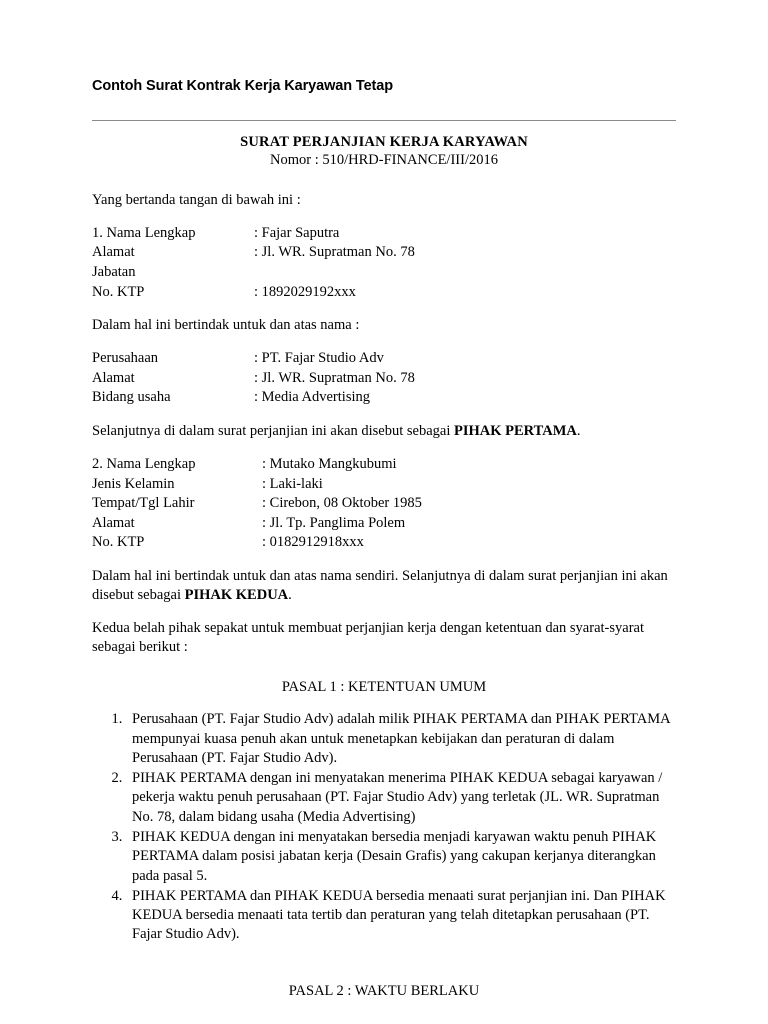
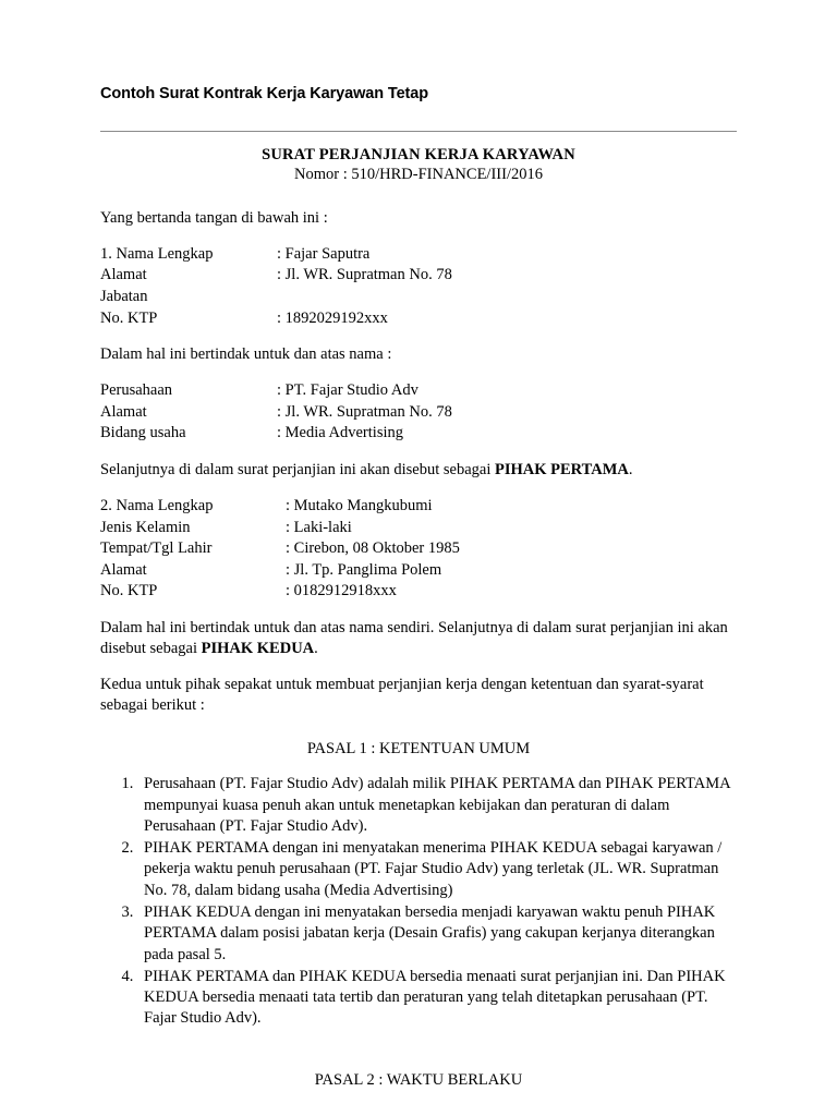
  Contoh Surat Kontrak Kerja Karyawan Tetap
  SURAT PERJANJIAN KERJA KARYAWAN
  Nomor : 510/HRD-FINANCE/III/2016
  Yang bertanda tangan di bawah ini :
  1. Nama Lengkap
  : Fajar Saputra
  Alamat
  : Jl. WR. Supratman No. 78
  Jabatan
  No. KTP
  : 1892029192xxx
  Dalam hal ini bertindak untuk dan atas nama :
  Perusahaan
  : PT. Fajar Studio Adv
  Alamat
  : Jl. WR. Supratman No. 78
  Bidang usaha
  : Media Advertising
  Selanjutnya di dalam surat perjanjian ini akan disebut sebagai PIHAK PERTAMA.
  2. Nama Lengkap
  : Mutako Mangkubumi
  Jenis Kelamin
  : Laki-laki
  Tempat/Tgl Lahir
  : Cirebon, 08 Oktober 1985
  Alamat
  : Jl. Tp. Panglima Polem
  No. KTP
  : 0182912918xxx
  Dalam hal ini bertindak untuk dan atas nama sendiri. Selanjutnya di dalam surat perjanjian ini akan disebut sebagai PIHAK KEDUA.
- Kedua belah pihak sepakat untuk membuat perjanjian kerja dengan ketentuan dan syarat-syarat sebagai berikut :
+ Kedua untuk pihak sepakat untuk membuat perjanjian kerja dengan ketentuan dan syarat-syarat sebagai berikut :
  PASAL 1 : KETENTUAN UMUM
  Perusahaan (PT. Fajar Studio Adv) adalah milik PIHAK PERTAMA dan PIHAK PERTAMA mempunyai kuasa penuh akan untuk menetapkan kebijakan dan peraturan di dalam Perusahaan (PT. Fajar Studio Adv).
  PIHAK PERTAMA dengan ini menyatakan menerima PIHAK KEDUA sebagai karyawan / pekerja waktu penuh perusahaan (PT. Fajar Studio Adv) yang terletak (JL. WR. Supratman No. 78, dalam bidang usaha (Media Advertising)
  PIHAK KEDUA dengan ini menyatakan bersedia menjadi karyawan waktu penuh PIHAK PERTAMA dalam posisi jabatan kerja (Desain Grafis) yang cakupan kerjanya diterangkan pada pasal 5.
  PIHAK PERTAMA dan PIHAK KEDUA bersedia menaati surat perjanjian ini. Dan PIHAK KEDUA bersedia menaati tata tertib dan peraturan yang telah ditetapkan perusahaan (PT. Fajar Studio Adv).
  PASAL 2 : WAKTU BERLAKU
